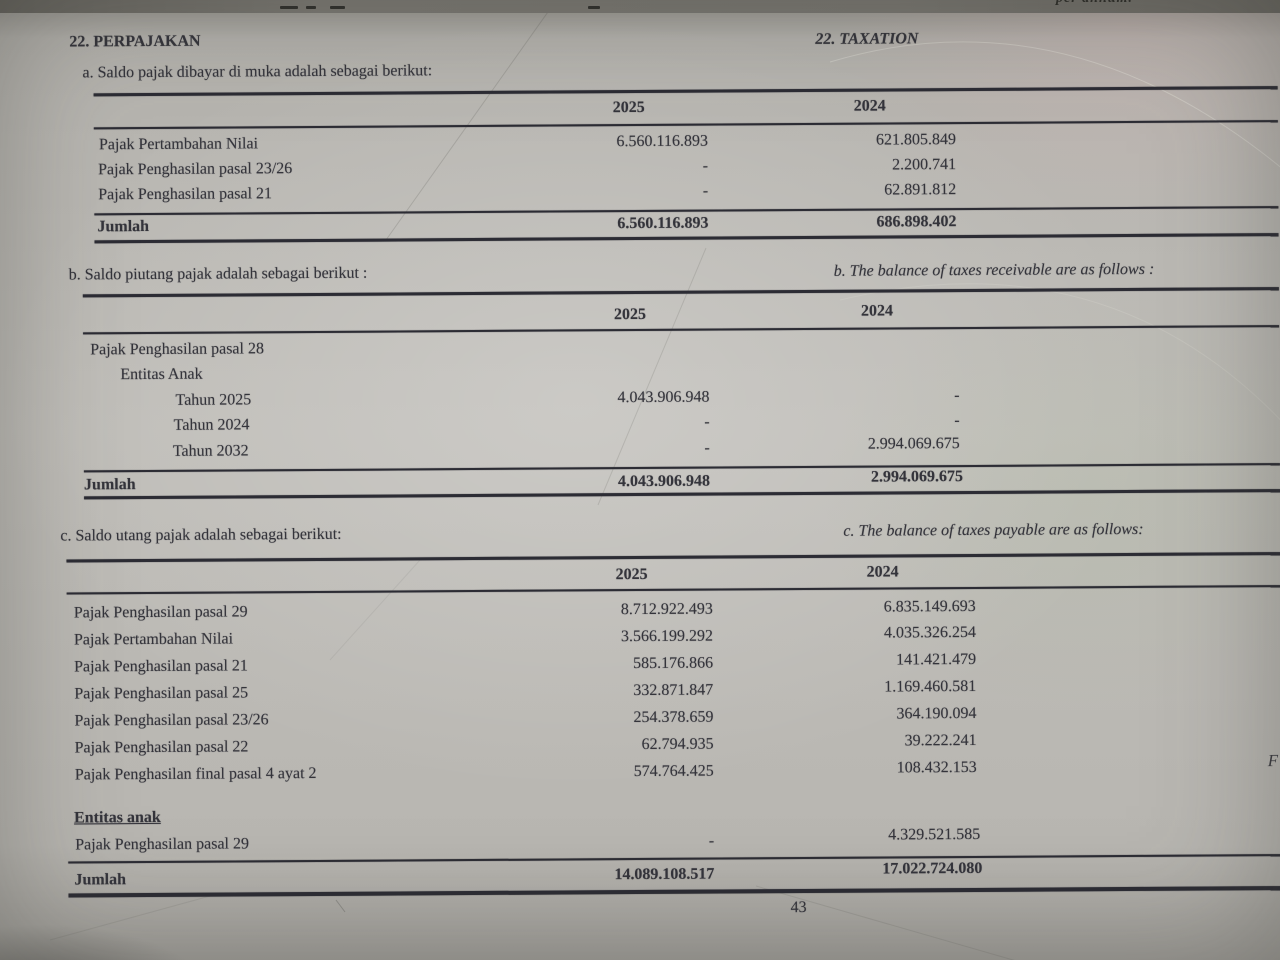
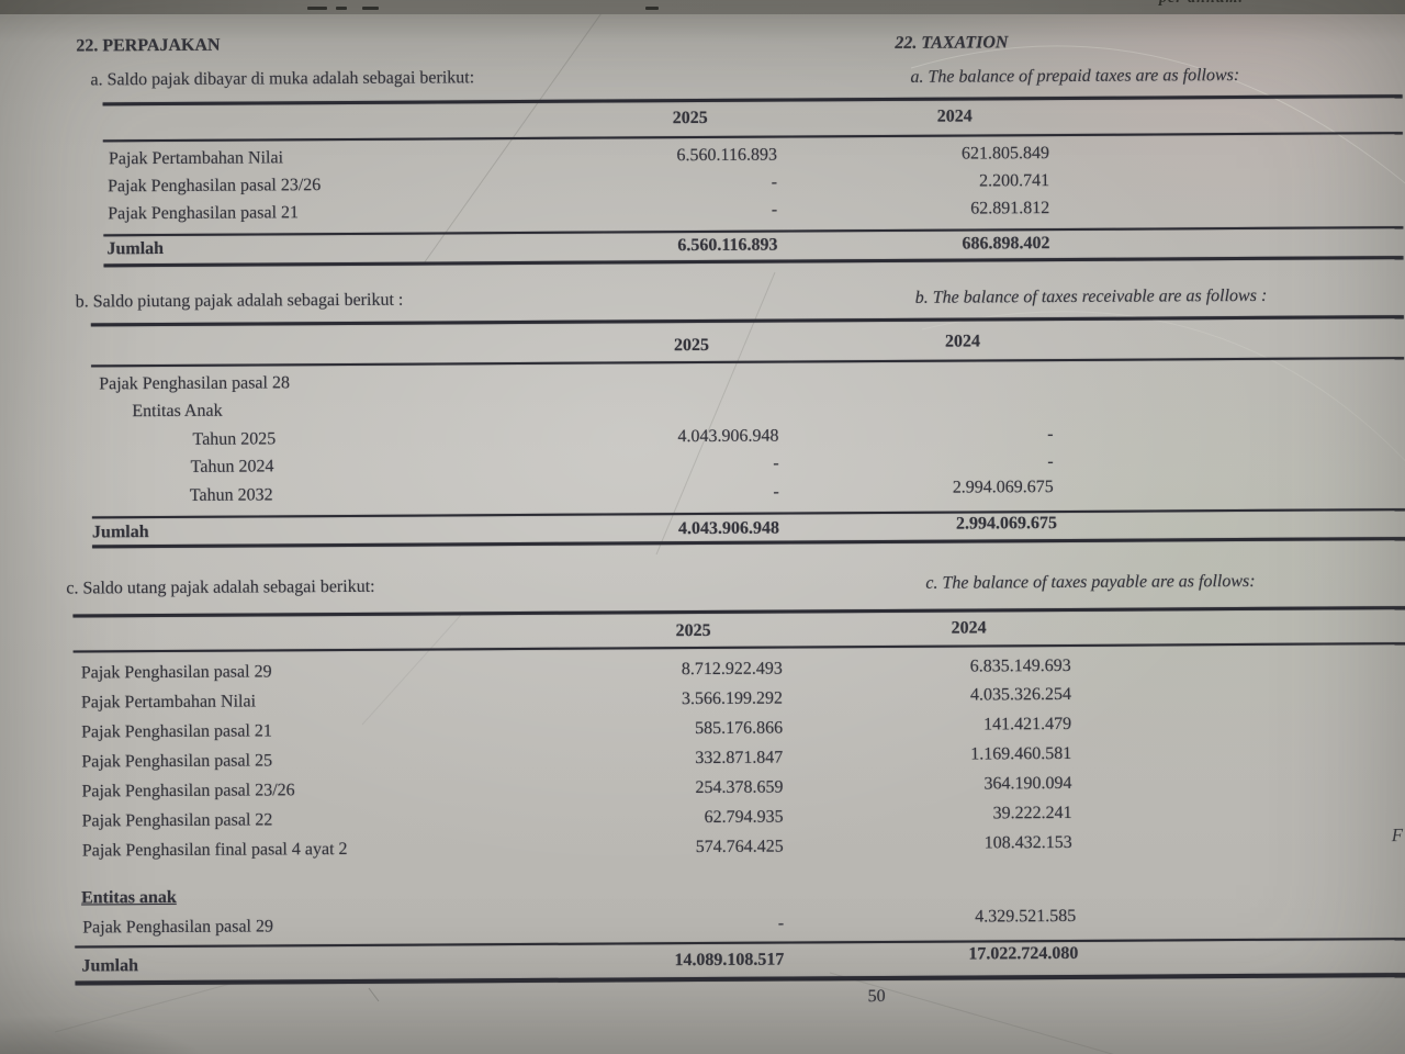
  22. PERPAJAKAN
  22. TAXATION
  a. Saldo pajak dibayar di muka adalah sebagai berikut:
+ a. The balance of prepaid taxes are as follows:
  2025
  2024
  Pajak Pertambahan Nilai
  6.560.116.893
  621.805.849
  Pajak Penghasilan pasal 23/26
  -
  2.200.741
  Pajak Penghasilan pasal 21
  -
  62.891.812
  Jumlah
  6.560.116.893
  686.898.402
  b. Saldo piutang pajak adalah sebagai berikut :
  b. The balance of taxes receivable are as follows :
  2025
  2024
  Pajak Penghasilan pasal 28
  Entitas Anak
  Tahun 2025
  4.043.906.948
  -
  Tahun 2024
  -
  -
  Tahun 2032
  -
  2.994.069.675
  Jumlah
  4.043.906.948
  2.994.069.675
  c. Saldo utang pajak adalah sebagai berikut:
  c. The balance of taxes payable are as follows:
  2025
  2024
  Pajak Penghasilan pasal 29
  8.712.922.493
  6.835.149.693
  Pajak Pertambahan Nilai
  3.566.199.292
  4.035.326.254
  Pajak Penghasilan pasal 21
  585.176.866
  141.421.479
  Pajak Penghasilan pasal 25
  332.871.847
  1.169.460.581
  Pajak Penghasilan pasal 23/26
  254.378.659
  364.190.094
  Pajak Penghasilan pasal 22
  62.794.935
  39.222.241
  Pajak Penghasilan final pasal 4 ayat 2
  574.764.425
  108.432.153
  Entitas anak
  Pajak Penghasilan pasal 29
  -
  4.329.521.585
  Jumlah
  14.089.108.517
  17.022.724.080
- 43
+ 50
  F
